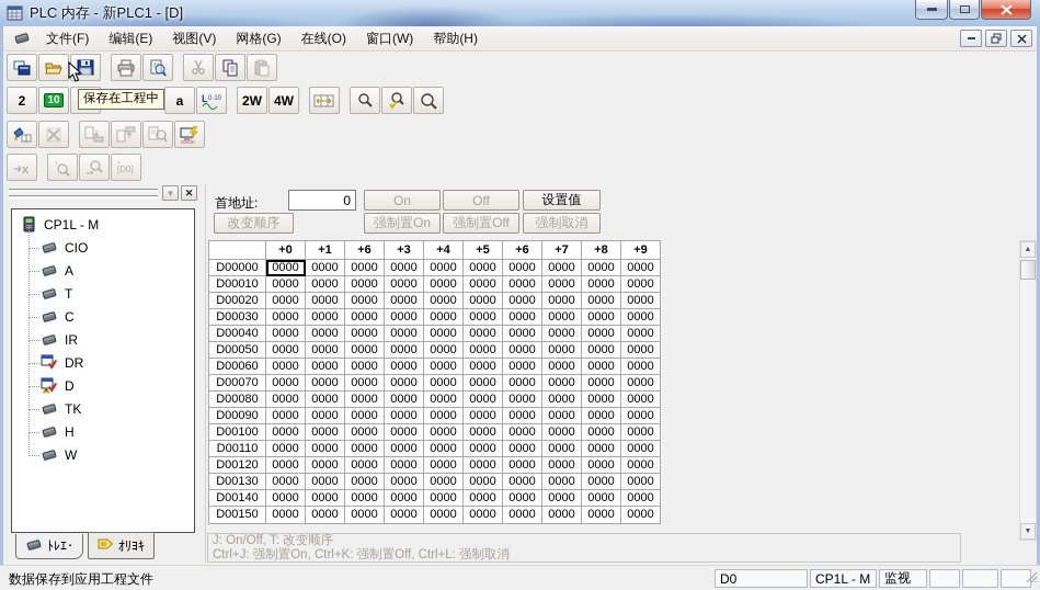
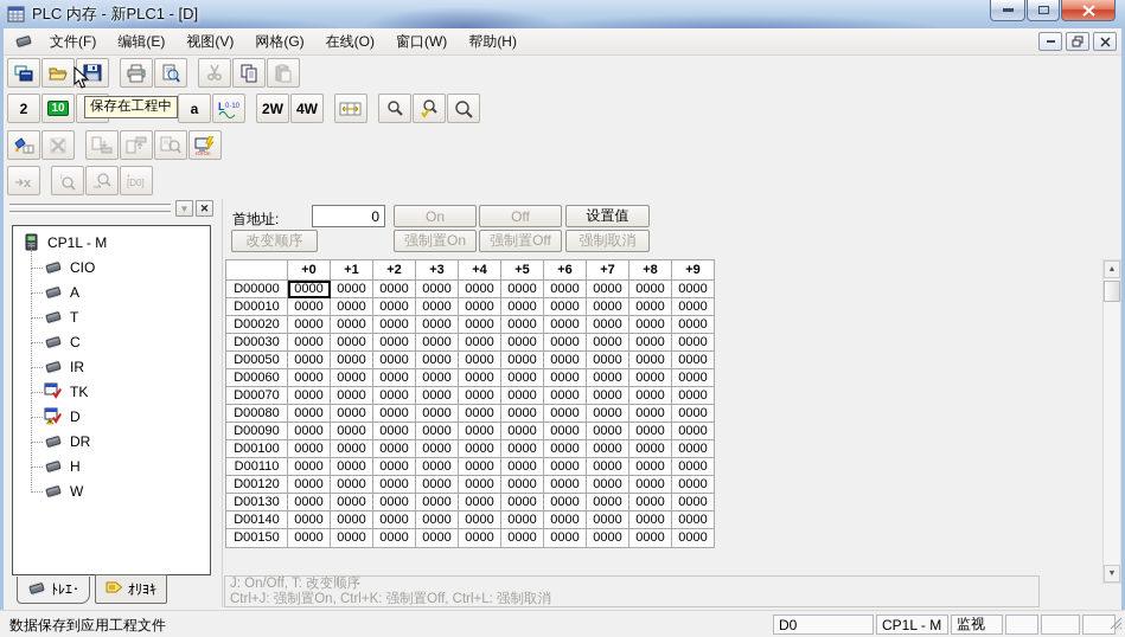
  PLC 内存 - 新PLC1 - [D]
  文件(F) 编辑(E) 视图(V) 网格(G) 在线(O) 窗口(W) 帮助(H)
  2
  10
  a
  L
  2W
  4W
  x
  [D0]
  保存在工程中
  ▼
  ✕
  CP1L - M
  CIO
  A
  T
  C
  IR
- DR
+ TK
  D
- TK
+ DR
  H
  W
  ﾄﾚｴ･
  ｵﾘﾖｷ
  首地址:
  0
  On
  Off
  设置值
  改变顺序
  强制置On
  强制置Off
  强制取消
- 	+0	+1	+6	+3	+4	+5	+6	+7	+8	+9
+ 	+0	+1	+2	+3	+4	+5	+6	+7	+8	+9
  D00000	0000	0000	0000	0000	0000	0000	0000	0000	0000	0000
  D00010	0000	0000	0000	0000	0000	0000	0000	0000	0000	0000
  D00020	0000	0000	0000	0000	0000	0000	0000	0000	0000	0000
  D00030	0000	0000	0000	0000	0000	0000	0000	0000	0000	0000
- D00040	0000	0000	0000	0000	0000	0000	0000	0000	0000	0000
  D00050	0000	0000	0000	0000	0000	0000	0000	0000	0000	0000
  D00060	0000	0000	0000	0000	0000	0000	0000	0000	0000	0000
  D00070	0000	0000	0000	0000	0000	0000	0000	0000	0000	0000
  D00080	0000	0000	0000	0000	0000	0000	0000	0000	0000	0000
  D00090	0000	0000	0000	0000	0000	0000	0000	0000	0000	0000
  D00100	0000	0000	0000	0000	0000	0000	0000	0000	0000	0000
  D00110	0000	0000	0000	0000	0000	0000	0000	0000	0000	0000
  D00120	0000	0000	0000	0000	0000	0000	0000	0000	0000	0000
  D00130	0000	0000	0000	0000	0000	0000	0000	0000	0000	0000
  D00140	0000	0000	0000	0000	0000	0000	0000	0000	0000	0000
  D00150	0000	0000	0000	0000	0000	0000	0000	0000	0000	0000
  J: On/Off, T: 改变顺序
  Ctrl+J: 强制置On, Ctrl+K: 强制置Off, Ctrl+L: 强制取消
  数据保存到应用工程文件
  D0
  CP1L - M
  监视
